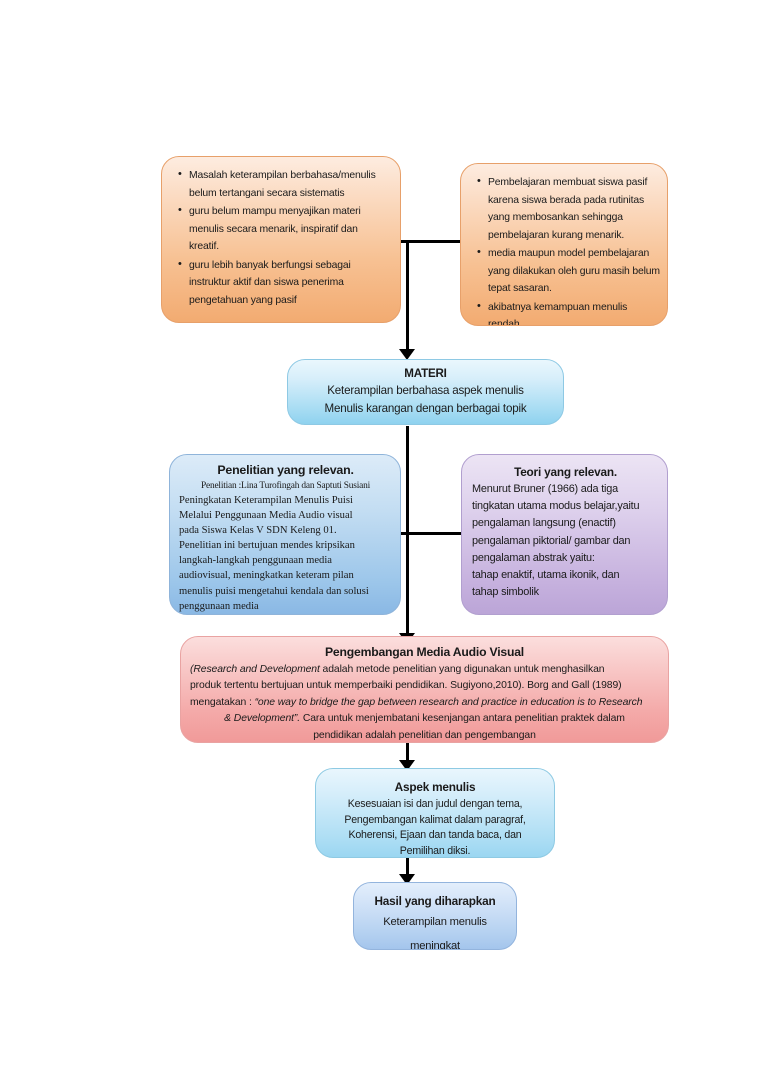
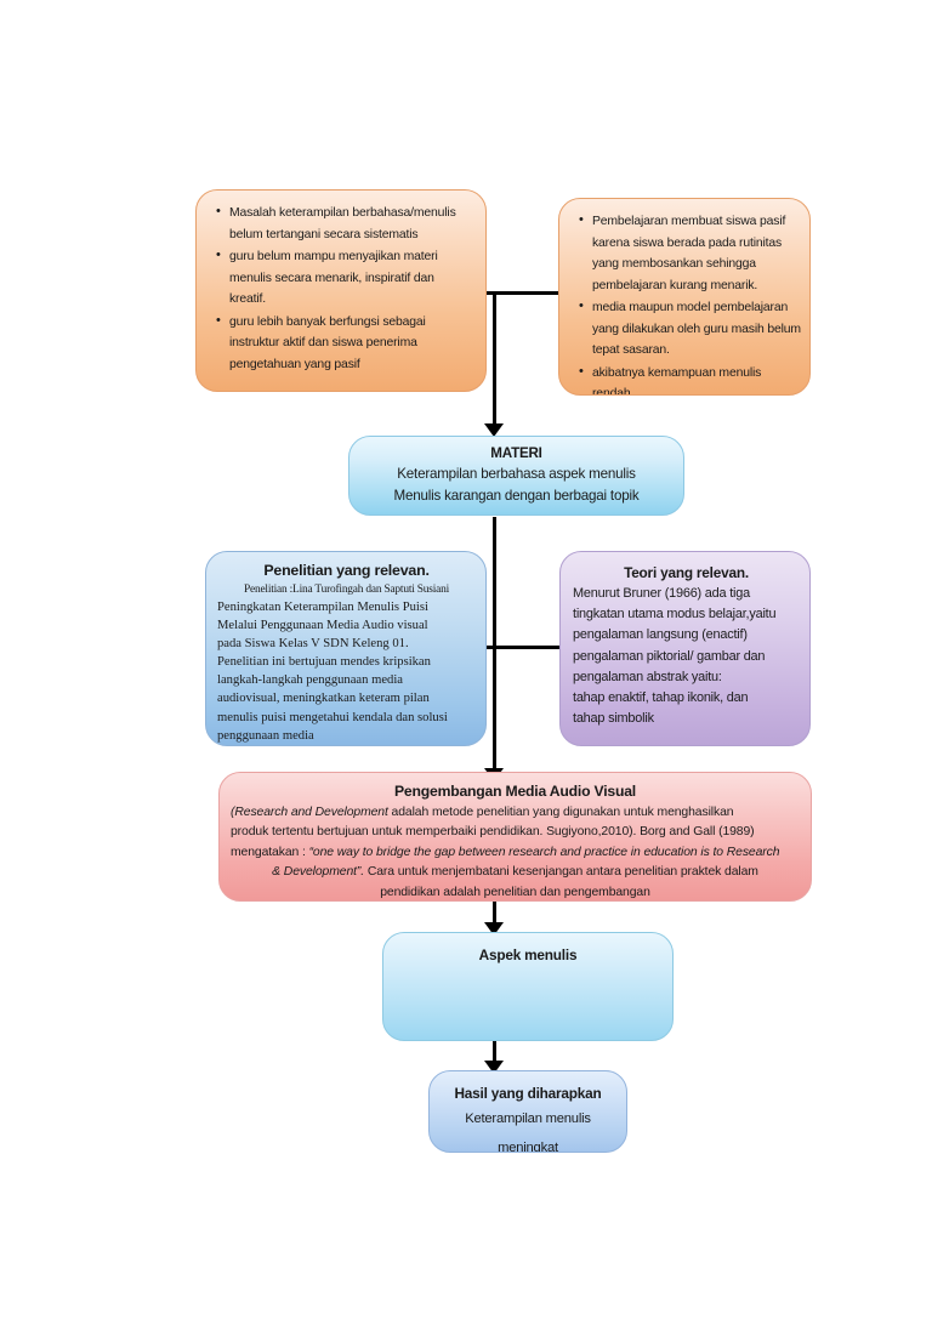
  Masalah keterampilan berbahasa/menulis
  belum tertangani secara sistematis
  guru belum mampu menyajikan materi
  menulis secara menarik, inspiratif dan
  kreatif.
  guru lebih banyak berfungsi sebagai
  instruktur aktif dan siswa penerima
  pengetahuan yang pasif
  Pembelajaran membuat siswa pasif
  karena siswa berada pada rutinitas
  yang membosankan sehingga
  pembelajaran kurang menarik.
  media maupun model pembelajaran
  yang dilakukan oleh guru masih belum
  tepat sasaran.
  akibatnya kemampuan menulis
  rendah.
  MATERI
  Keterampilan berbahasa aspek menulis
  Menulis karangan dengan berbagai topik
  Penelitian yang relevan.
  Penelitian :Lina Turofingah dan Saptuti Susiani
  Peningkatan Keterampilan Menulis Puisi
  Melalui Penggunaan Media Audio visual
  pada Siswa Kelas V SDN Keleng 01.
  Penelitian ini bertujuan mendes kripsikan
  langkah-langkah penggunaan media
  audiovisual, meningkatkan keteram pilan
  menulis puisi mengetahui kendala dan solusi
  penggunaan media
  Teori yang relevan.
  Menurut Bruner (1966) ada tiga
  tingkatan utama modus belajar,yaitu
  pengalaman langsung (enactif)
  pengalaman piktorial/ gambar dan
  pengalaman abstrak yaitu:
- tahap enaktif, utama ikonik, dan
+ tahap enaktif, tahap ikonik, dan
  tahap simbolik
  Pengembangan Media Audio Visual
  (Research and Development adalah metode penelitian yang digunakan untuk menghasilkan
  produk tertentu bertujuan untuk memperbaiki pendidikan. Sugiyono,2010). Borg and Gall (1989)
  mengatakan : “one way to bridge the gap between research and practice in education is to Research
  & Development”. Cara untuk menjembatani kesenjangan antara penelitian praktek dalam
  pendidikan adalah penelitian dan pengembangan
  Aspek menulis
- Kesesuaian isi dan judul dengan tema,
- Pengembangan kalimat dalam paragraf,
- Koherensi, Ejaan dan tanda baca, dan
- Pemilihan diksi.
  Hasil yang diharapkan
  Keterampilan menulis
  meningkat
